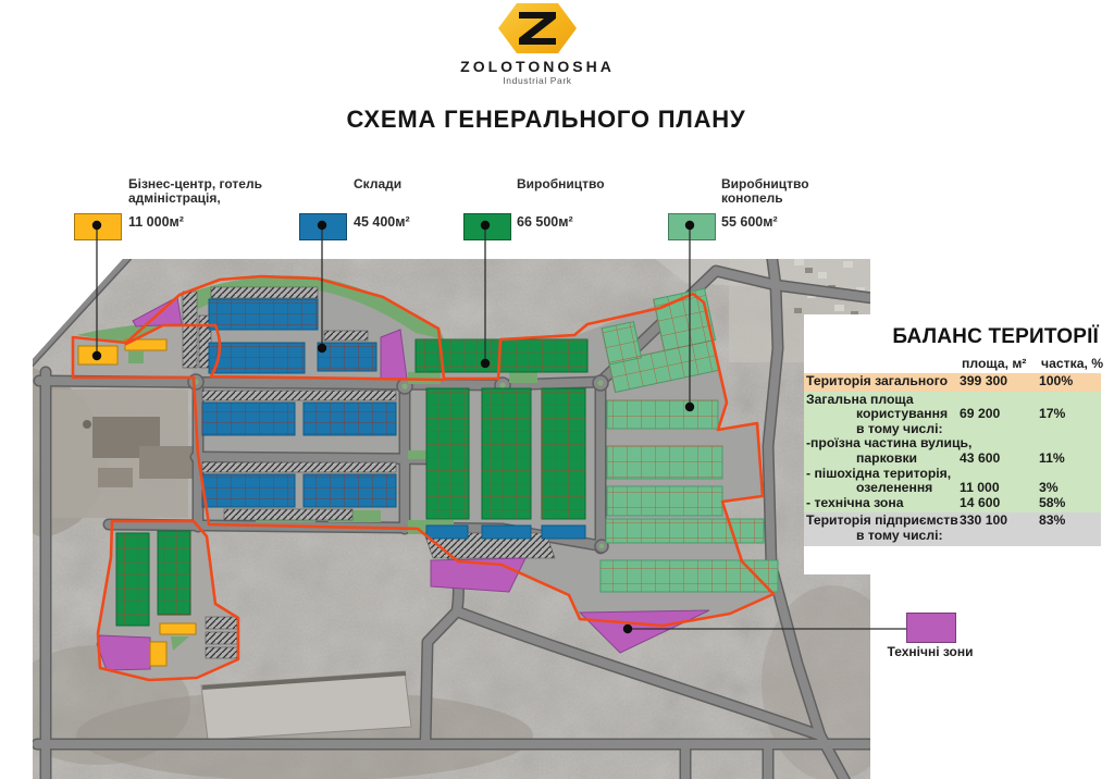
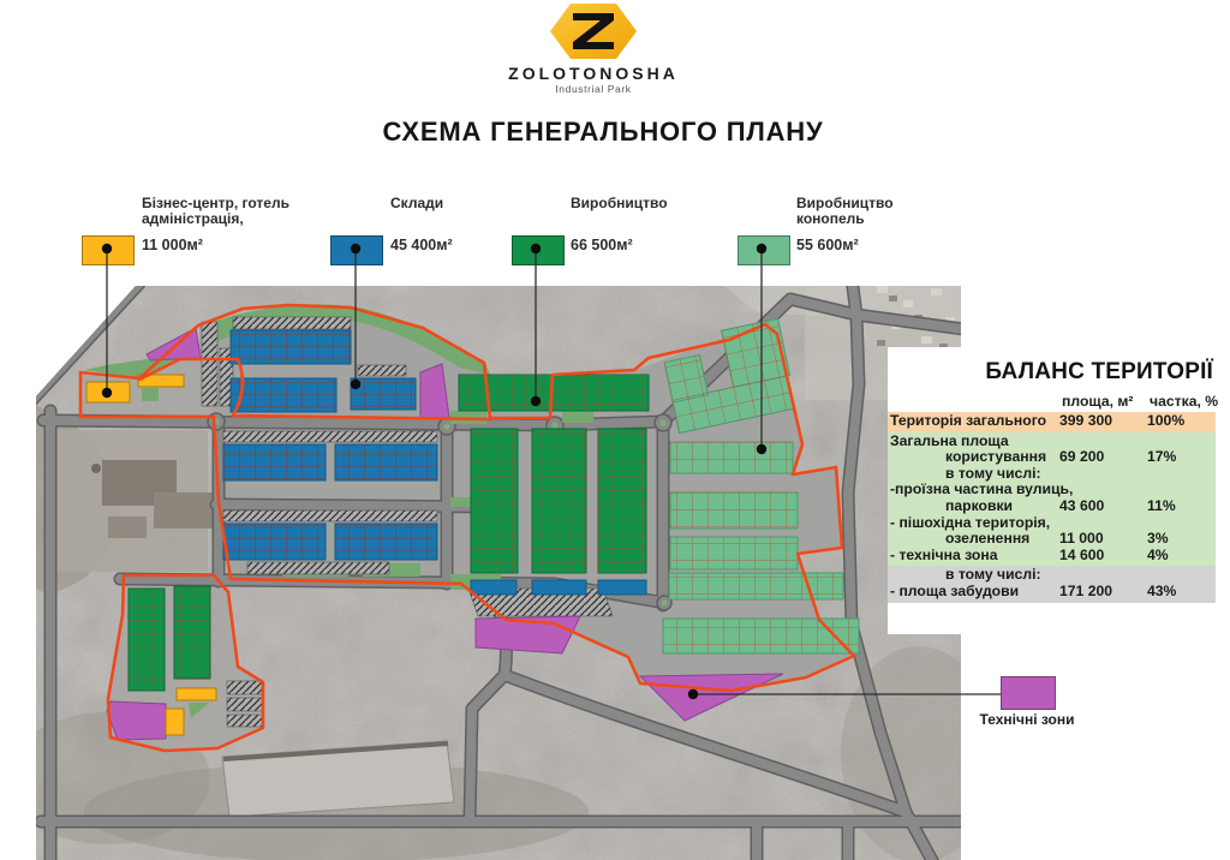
  ZOLOTONOSHA
  Industrial Park
  СХЕМА ГЕНЕРАЛЬНОГО ПЛАНУ
  Бізнес-центр, готель
  адміністрація,
  11 000м²
  Склади
  45 400м²
  Виробництво
  66 500м²
  Виробництво
  конопель
  55 600м²
  Технічні зони
  БАЛАНС ТЕРИТОРІЇ
  площа, м²
  частка, %
  Територія загального
  399 300
  100%
  Загальна площа
  користування
  69 200
  17%
  в тому числі:
  -проїзна частина вулиц
  парковки
  43 600
  11%
  - пішохідна територія,
  озеленення
  11 000
  3%
  - технічна зона
  14 600
- 58%
+ 4%
- Територія підприємств
- 330 100
- 83%
  в тому числі:
+ - площа забудови
+ 171 200
+ 43%
